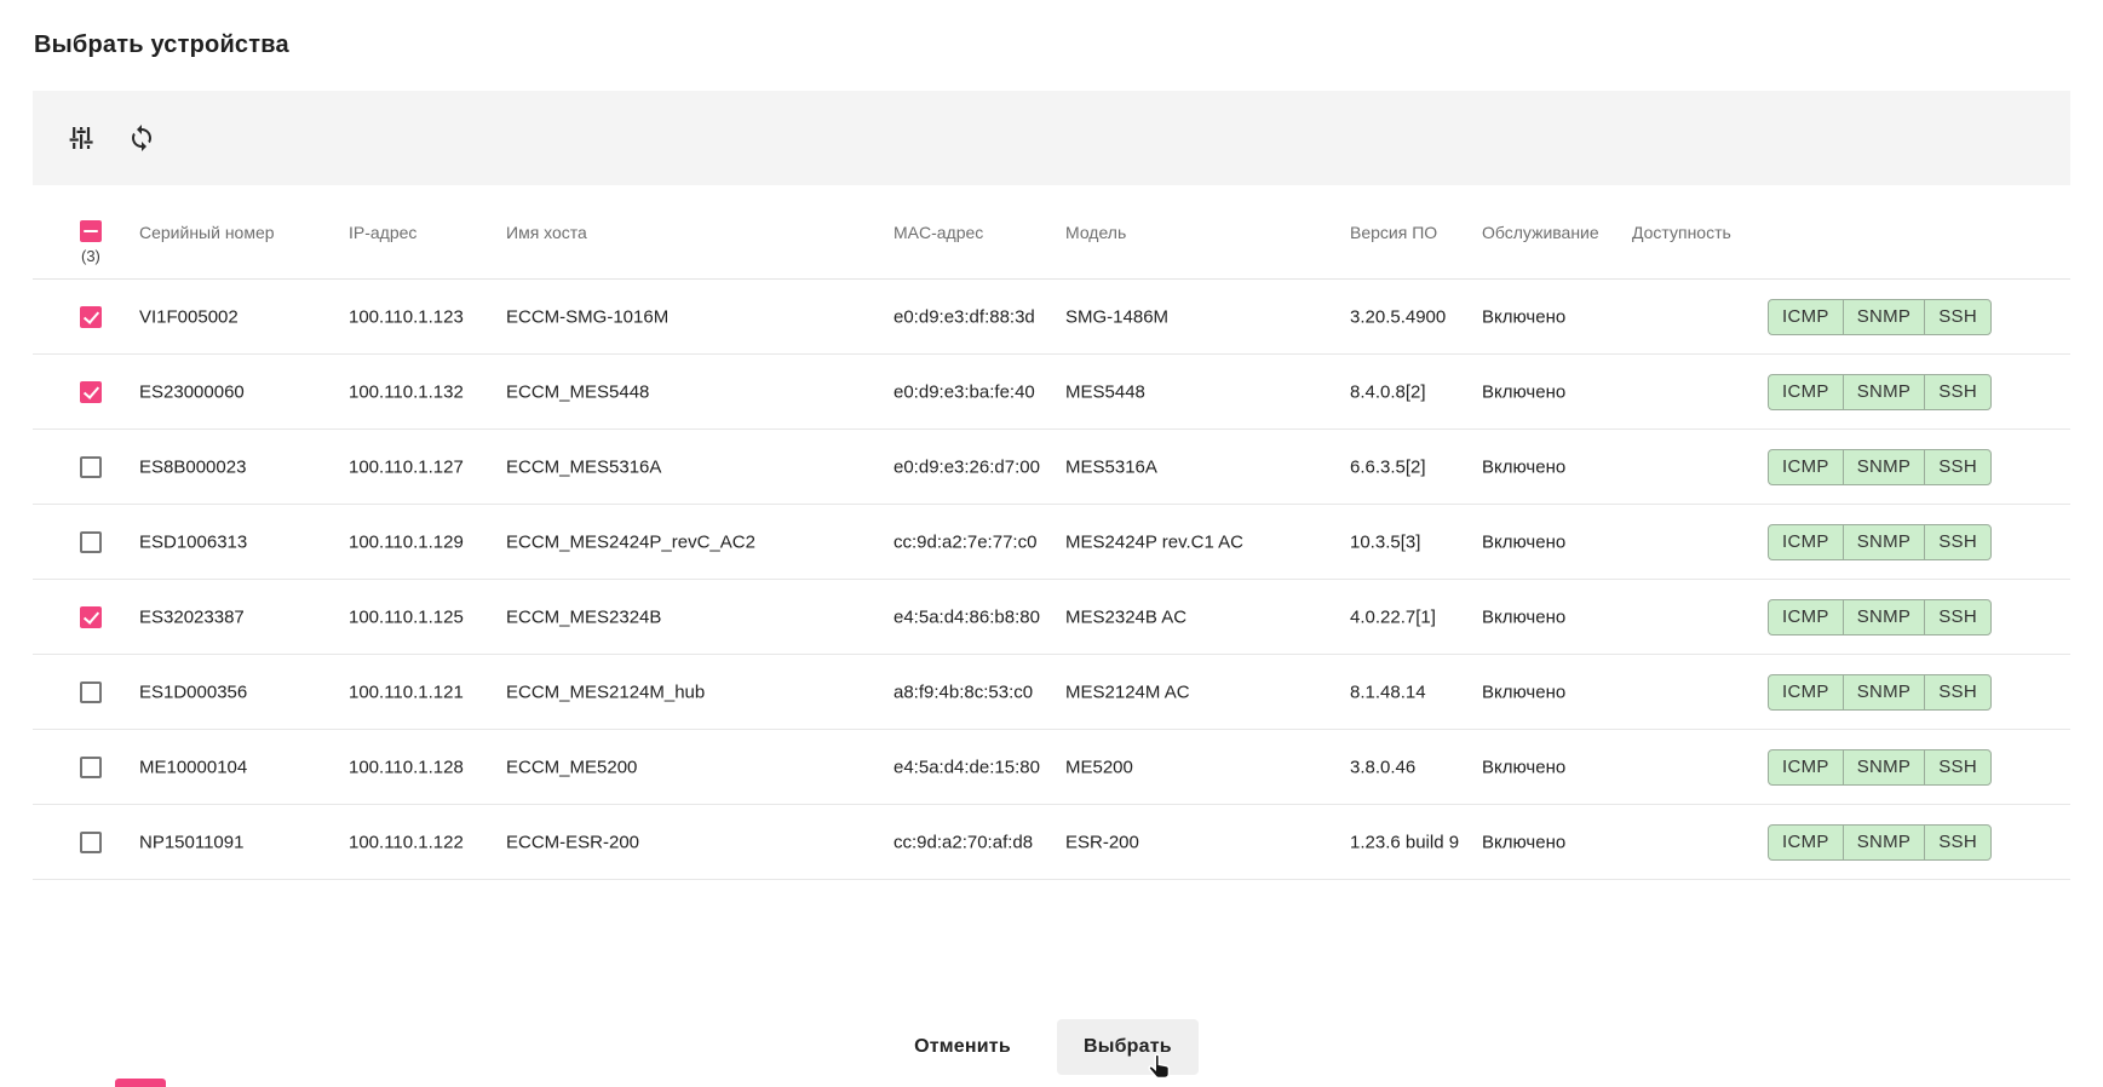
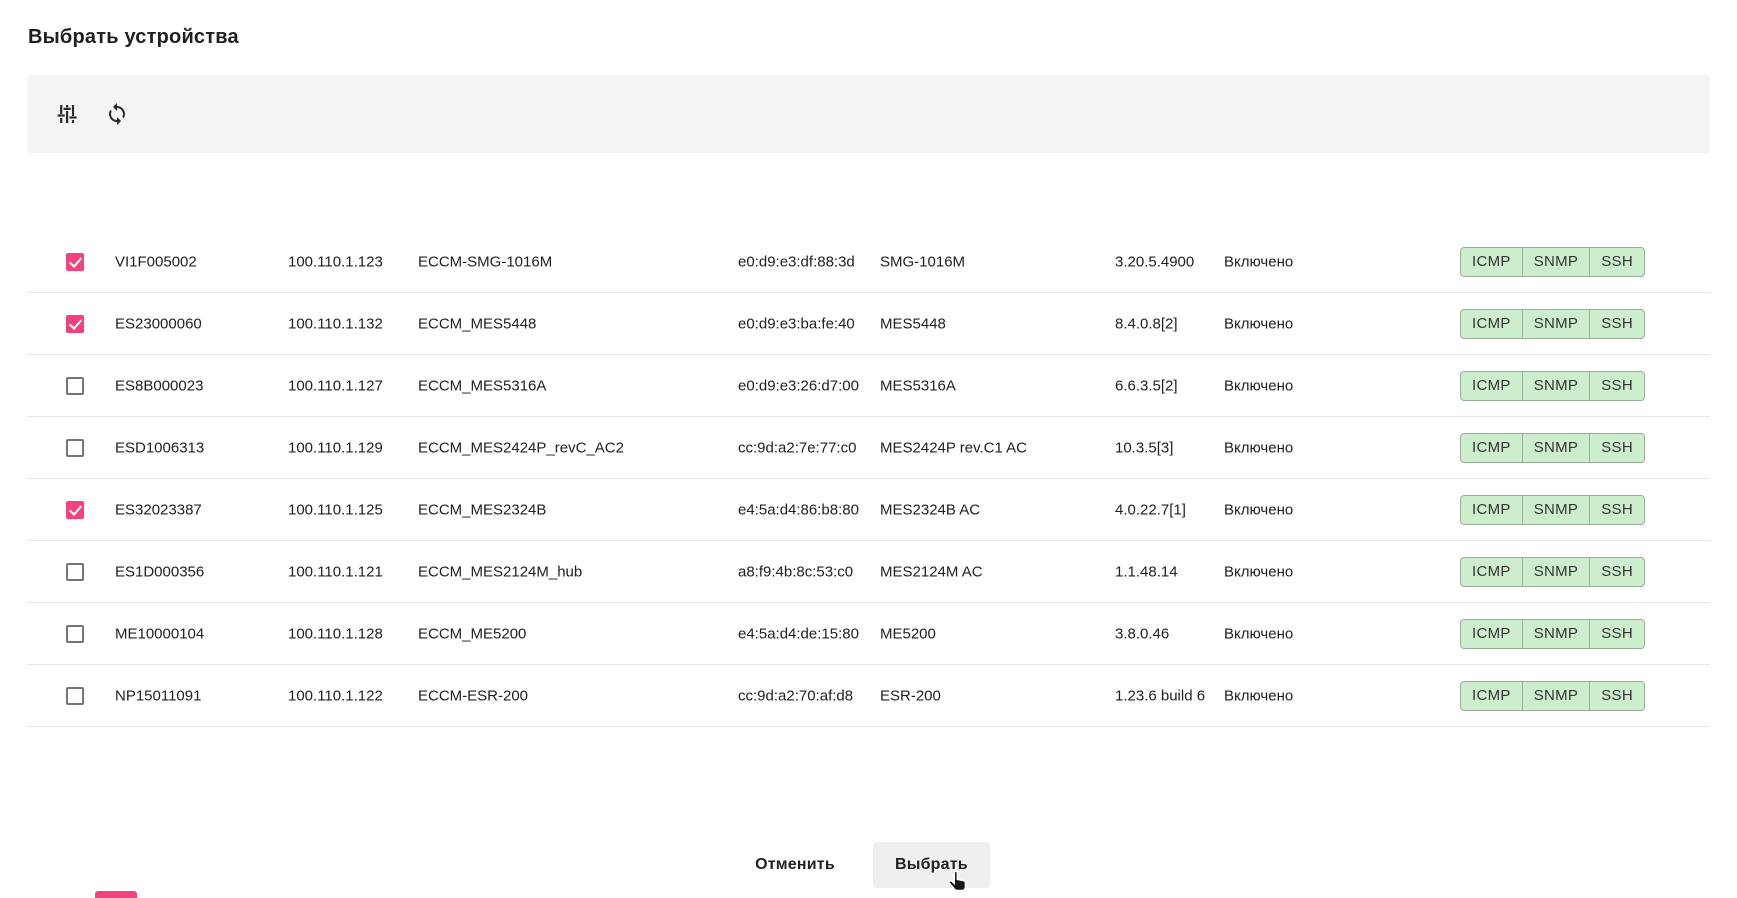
  Выбрать устройства
- (3)
- Серийный номер
- IP-адрес
- Имя хоста
- MAC-адрес
- Модель
- Версия ПО
- Обслуживание
- Доступность
  VI1F005002
  100.110.1.123
  ECCM-SMG-1016M
  e0:d9:e3:df:88:3d
- SMG-1486M
+ SMG-1016M
  3.20.5.4900
  Включено
  ICMP
  SNMP
  SSH
  ES23000060
  100.110.1.132
  ECCM_MES5448
  e0:d9:e3:ba:fe:40
  MES5448
  8.4.0.8[2]
  Включено
  ICMP
  SNMP
  SSH
  ES8B000023
  100.110.1.127
  ECCM_MES5316A
  e0:d9:e3:26:d7:00
  MES5316A
  6.6.3.5[2]
  Включено
  ICMP
  SNMP
  SSH
  ESD1006313
  100.110.1.129
  ECCM_MES2424P_revC_AC2
  cc:9d:a2:7e:77:c0
  MES2424P rev.C1 AC
  10.3.5[3]
  Включено
  ICMP
  SNMP
  SSH
  ES32023387
  100.110.1.125
  ECCM_MES2324B
  e4:5a:d4:86:b8:80
  MES2324B AC
  4.0.22.7[1]
  Включено
  ICMP
  SNMP
  SSH
  ES1D000356
  100.110.1.121
  ECCM_MES2124M_hub
  a8:f9:4b:8c:53:c0
  MES2124M AC
- 8.1.48.14
+ 1.1.48.14
  Включено
  ICMP
  SNMP
  SSH
  ME10000104
  100.110.1.128
  ECCM_ME5200
  e4:5a:d4:de:15:80
  ME5200
  3.8.0.46
  Включено
  ICMP
  SNMP
  SSH
  NP15011091
  100.110.1.122
  ECCM-ESR-200
  cc:9d:a2:70:af:d8
  ESR-200
- 1.23.6 build 9
+ 1.23.6 build 6
  Включено
  ICMP
  SNMP
  SSH
  Отменить
  Выбрать
